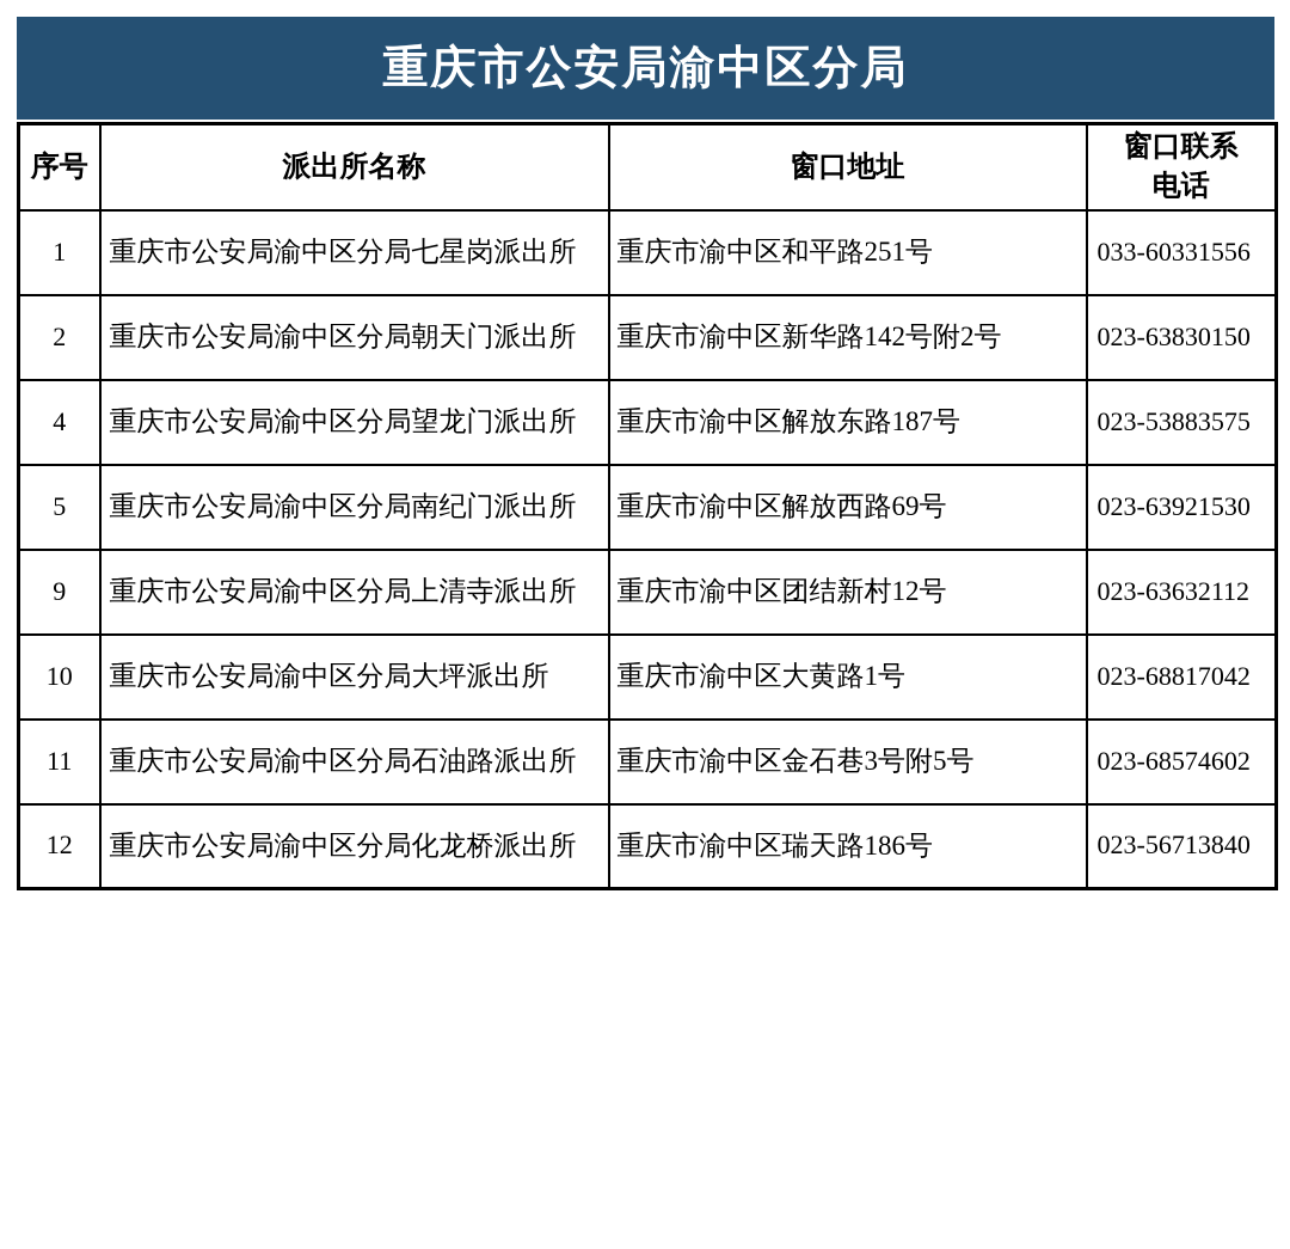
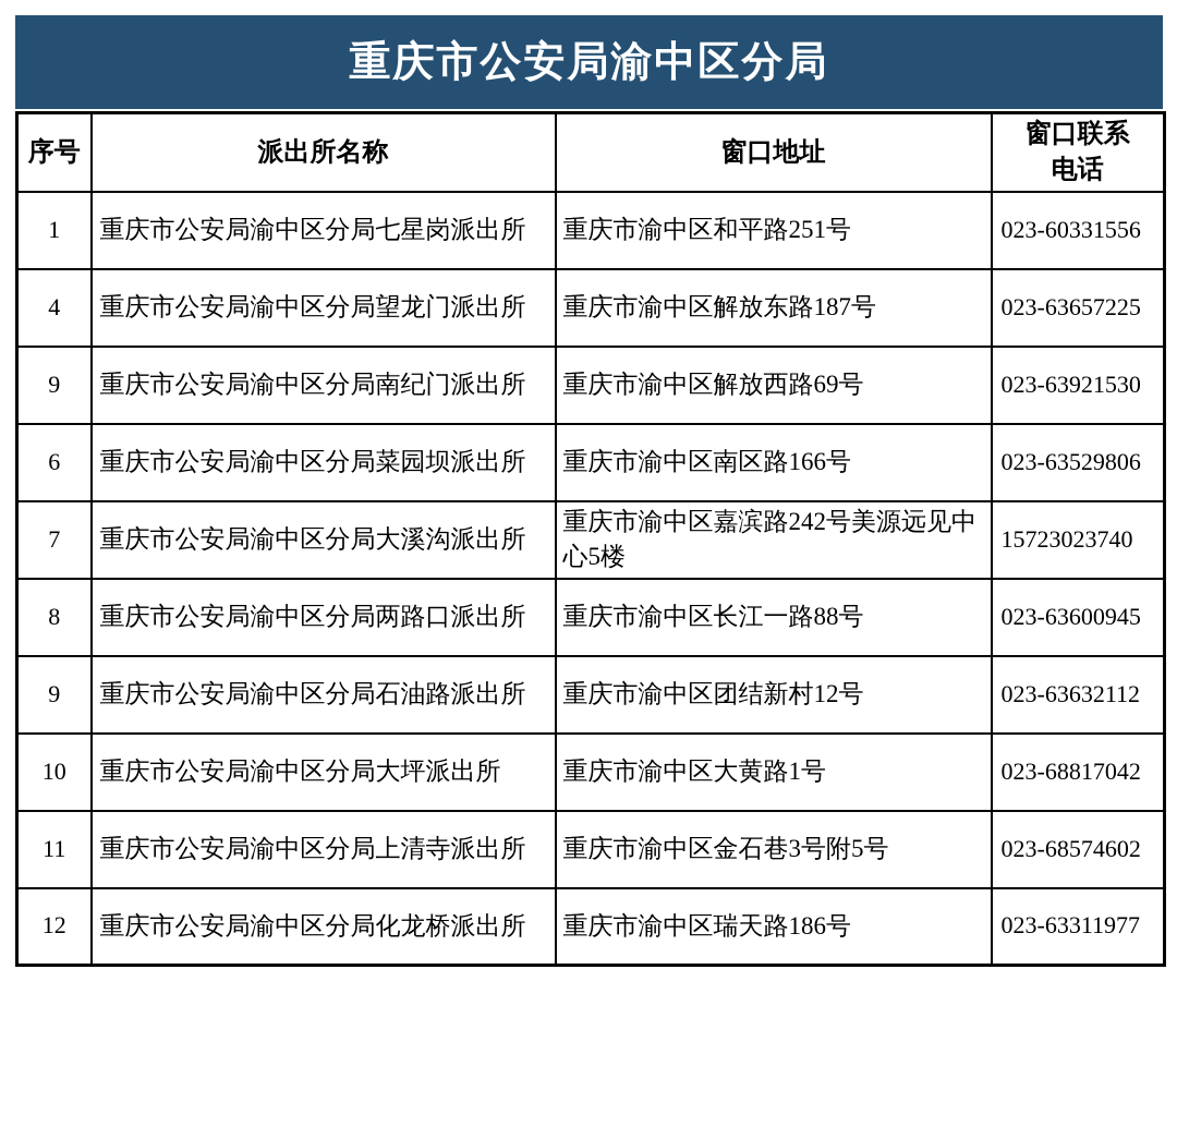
  重庆市公安局渝中区分局
  序号	派出所名称	窗口地址	窗口联系电话
- 1	重庆市公安局渝中区分局七星岗派出所	重庆市渝中区和平路251号	033-60331556
+ 1	重庆市公安局渝中区分局七星岗派出所	重庆市渝中区和平路251号	023-60331556
- 2	重庆市公安局渝中区分局朝天门派出所	重庆市渝中区新华路142号附2号	023-63830150
- 4	重庆市公安局渝中区分局望龙门派出所	重庆市渝中区解放东路187号	023-53883575
+ 4	重庆市公安局渝中区分局望龙门派出所	重庆市渝中区解放东路187号	023-63657225
- 5	重庆市公安局渝中区分局南纪门派出所	重庆市渝中区解放西路69号	023-63921530
+ 9	重庆市公安局渝中区分局南纪门派出所	重庆市渝中区解放西路69号	023-63921530
+ 6	重庆市公安局渝中区分局菜园坝派出所	重庆市渝中区南区路166号	023-63529806
+ 7	重庆市公安局渝中区分局大溪沟派出所	重庆市渝中区嘉滨路242号美源远见中心5楼	15723023740
+ 8	重庆市公安局渝中区分局两路口派出所	重庆市渝中区长江一路88号	023-63600945
- 9	重庆市公安局渝中区分局上清寺派出所	重庆市渝中区团结新村12号	023-63632112
+ 9	重庆市公安局渝中区分局石油路派出所	重庆市渝中区团结新村12号	023-63632112
  10	重庆市公安局渝中区分局大坪派出所	重庆市渝中区大黄路1号	023-68817042
- 11	重庆市公安局渝中区分局石油路派出所	重庆市渝中区金石巷3号附5号	023-68574602
+ 11	重庆市公安局渝中区分局上清寺派出所	重庆市渝中区金石巷3号附5号	023-68574602
- 12	重庆市公安局渝中区分局化龙桥派出所	重庆市渝中区瑞天路186号	023-56713840
+ 12	重庆市公安局渝中区分局化龙桥派出所	重庆市渝中区瑞天路186号	023-63311977
